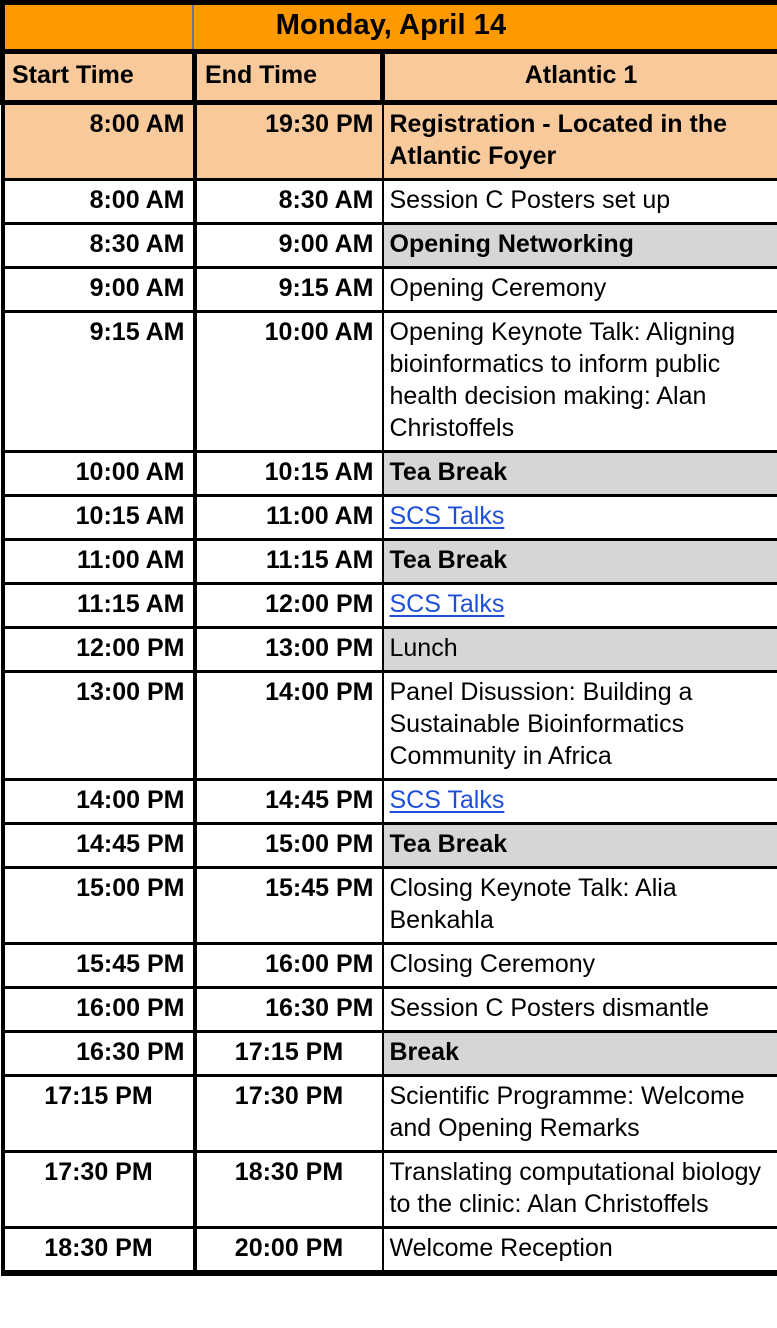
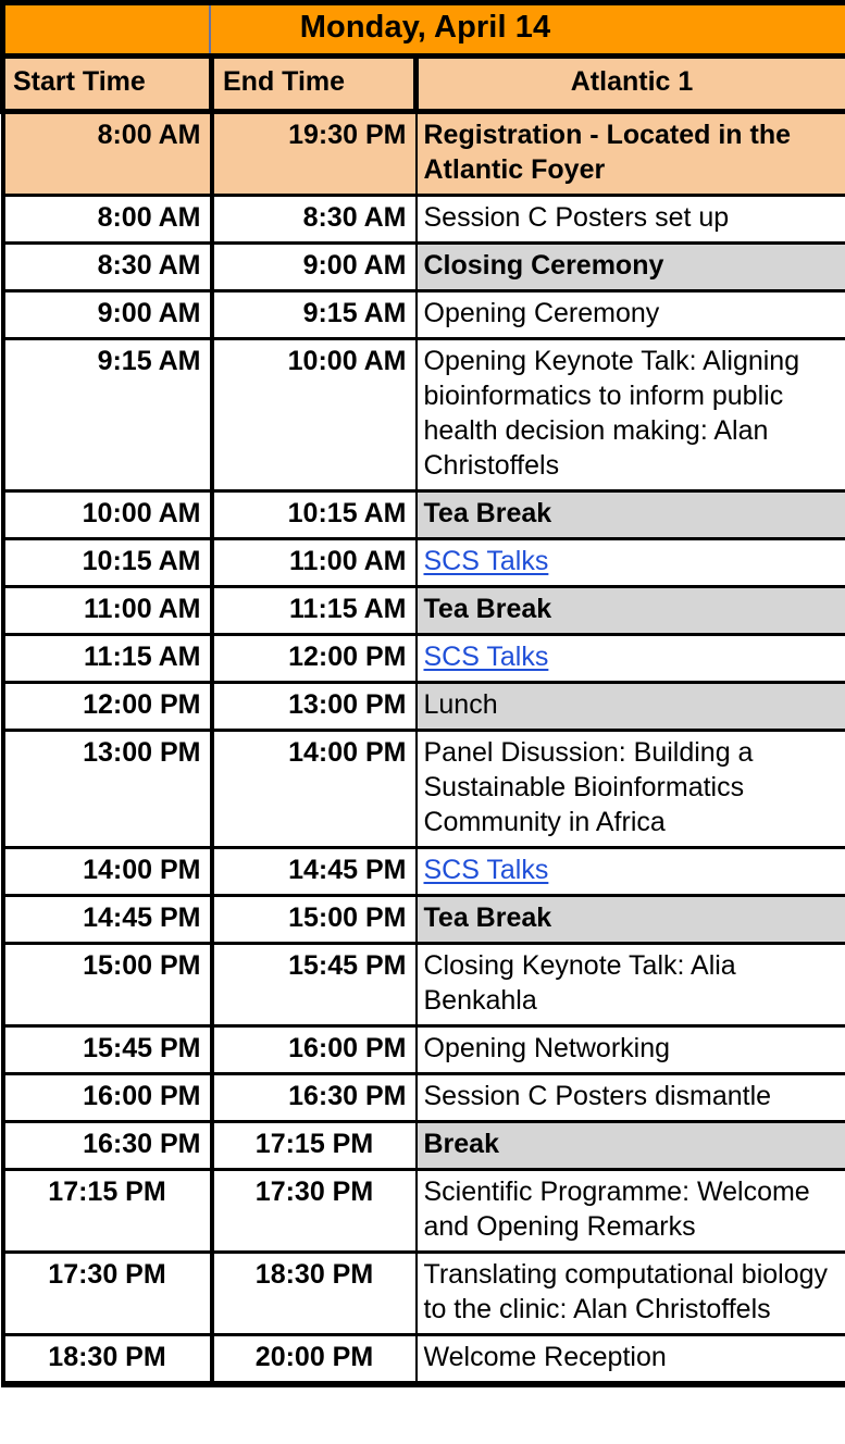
  Monday, April 14
  Start Time	End Time	Atlantic 1
  8:00 AM	19:30 PM	Registration - Located in the Atlantic Foyer
  8:00 AM	8:30 AM	Session C Posters set up
- 8:30 AM	9:00 AM	Opening Networking
+ 8:30 AM	9:00 AM	Closing Ceremony
  9:00 AM	9:15 AM	Opening Ceremony
  9:15 AM	10:00 AM	Opening Keynote Talk: Aligning bioinformatics to inform public health decision making: Alan Christoffels
  10:00 AM	10:15 AM	Tea Break
  10:15 AM	11:00 AM	SCS Talks
  11:00 AM	11:15 AM	Tea Break
  11:15 AM	12:00 PM	SCS Talks
  12:00 PM	13:00 PM	Lunch
  13:00 PM	14:00 PM	Panel Disussion: Building a Sustainable Bioinformatics Community in Africa
  14:00 PM	14:45 PM	SCS Talks
  14:45 PM	15:00 PM	Tea Break
  15:00 PM	15:45 PM	Closing Keynote Talk: Alia Benkahla
- 15:45 PM	16:00 PM	Closing Ceremony
+ 15:45 PM	16:00 PM	Opening Networking
  16:00 PM	16:30 PM	Session C Posters dismantle
  16:30 PM	17:15 PM	Break
  17:15 PM	17:30 PM	Scientific Programme: Welcome and Opening Remarks
  17:30 PM	18:30 PM	Translating computational biology to the clinic: Alan Christoffels
  18:30 PM	20:00 PM	Welcome Reception
